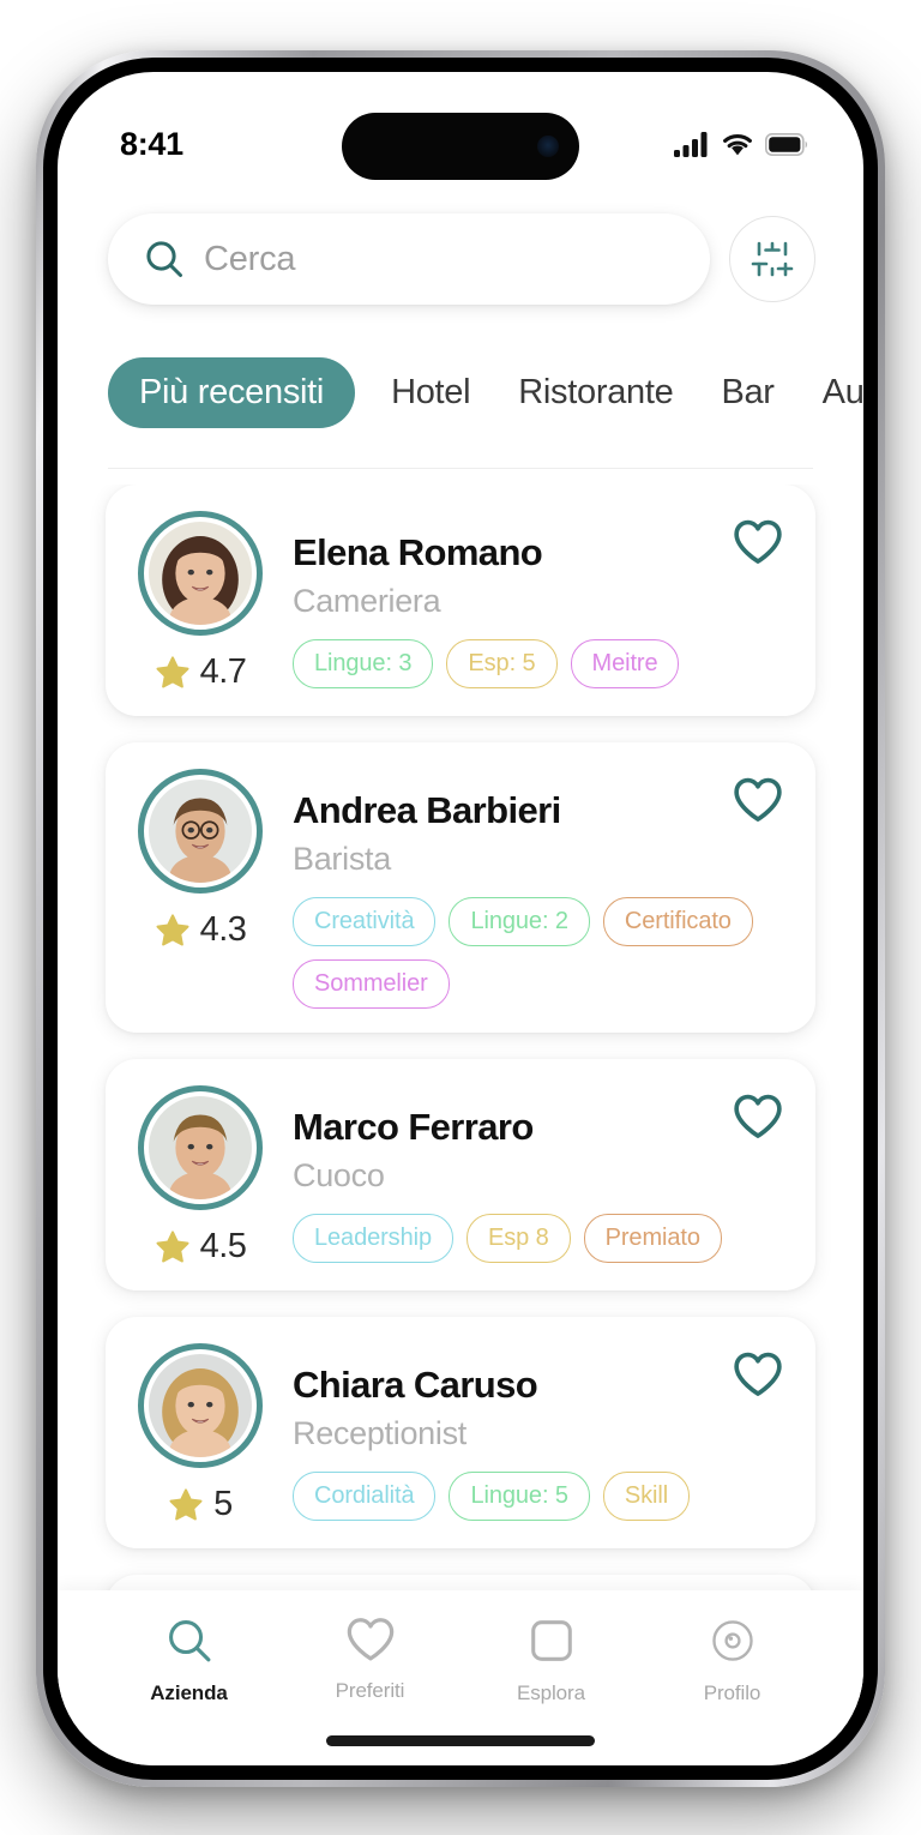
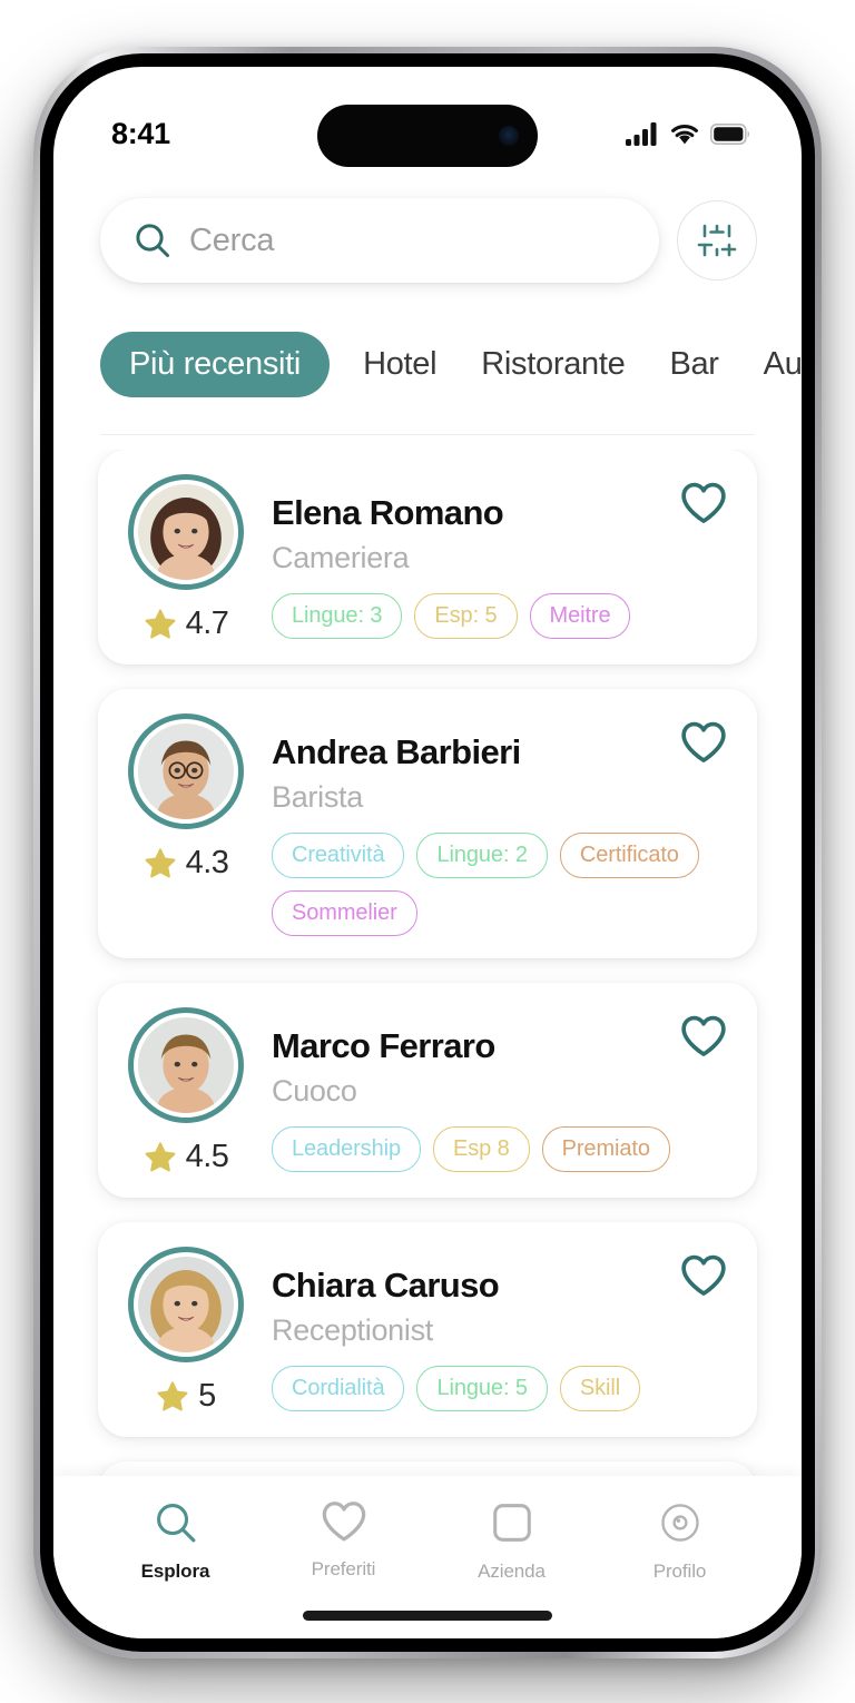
  8:41
  Cerca
  Più recensiti
  Hotel
  Ristorante
  Bar
  4.7
  Elena Romano
  Cameriera
  Lingue: 3
  Esp: 5
  Meitre
  4.3
  Andrea Barbieri
  Barista
  Creatività
  Lingue: 2
  Certificato
  Sommelier
  4.5
  Marco Ferraro
  Cuoco
  Leadership
  Esp 8
  Premiato
  5
  Chiara Caruso
  Receptionist
  Cordialità
  Lingue: 5
  Skill
- Azienda
+ Esplora
  Preferiti
- Esplora
+ Azienda
  Profilo
